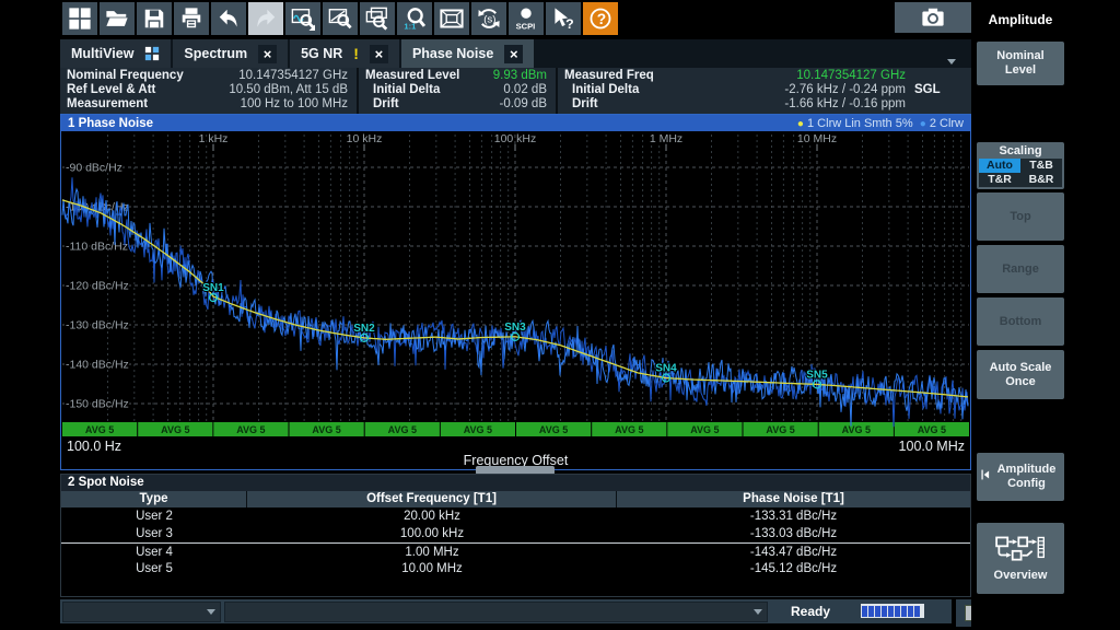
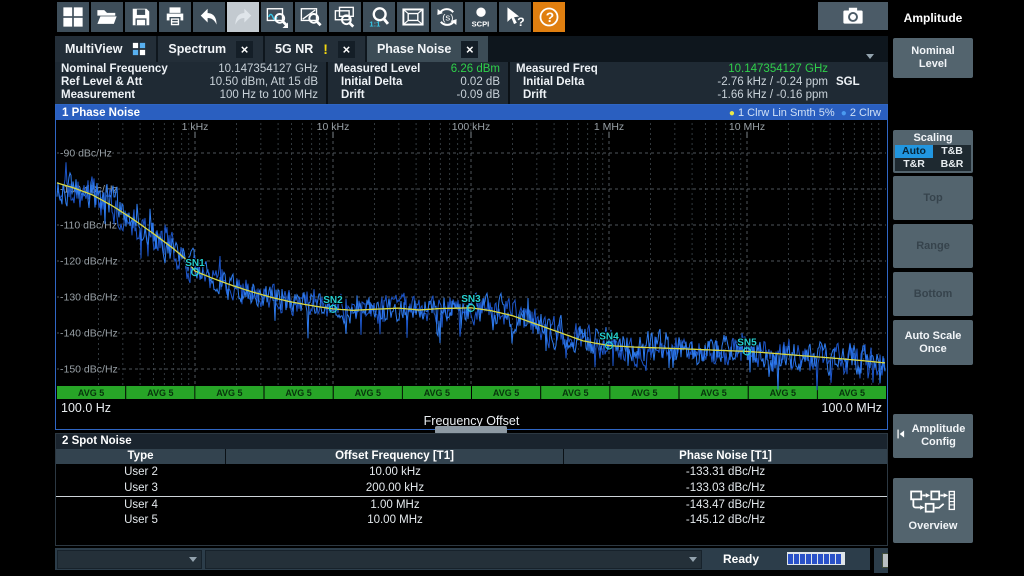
  1:1
  (s)
  SCPI
  ?
  ?
  MultiView
  Spectrum
  ×
  5G NR
  !
  ×
  Phase Noise
  ×
  Nominal Frequency
  10.147354127 GHz
  Ref Level & Att
  10.50 dBm, Att 15 dB
  Measurement
  100 Hz to 100 MHz
  Measured Level
- 9.93 dBm
+ 6.26 dBm
  Initial Delta
  0.02 dB
  Drift
  -0.09 dB
  Measured Freq
  10.147354127 GHz
  Initial Delta
  -2.76 kHz / -0.24 ppm
  SGL
  Drift
  -1.66 kHz / -0.16 ppm
  1 Phase Noise
  ● 1 Clrw Lin Smth 5% ● 2 Clrw
  1 kHz
  10 kHz
  100 kHz
  1 MHz
  10 MHz
  -90 dBc/Hz
  -1Bc/Hz
  -110 dBc/Hz
  -120 dBc/Hz
  -130 dBc/Hz
  -140 dBc/Hz
  -150 dBc/Hz
  AVG 5
  AVG 5
  AVG 5
  AVG 5
  AVG 5
  AVG 5
  AVG 5
  AVG 5
  AVG 5
  AVG 5
  AVG 5
  AVG 5
  SN1
  SN2
  SN3
  SN4
  SN5
  100.0 Hz
  100.0 MHz
  Frequency Offset
  2 Spot Noise
  Type
  Offset Frequency [T1]
  Phase Noise [T1]
  User 2
- 20.00 kHz
+ 10.00 kHz
  -133.31 dBc/Hz
  User 3
- 100.00 kHz
+ 200.00 kHz
  -133.03 dBc/Hz
  User 4
  1.00 MHz
  -143.47 dBc/Hz
  User 5
  10.00 MHz
  -145.12 dBc/Hz
  Ready
  Amplitude
  Nominal Level
  Scaling
  Auto
  T&B
  T&R
  B&R
  Top
  Range
  Bottom
  Auto Scale Once
  Amplitude Config
  Overview
